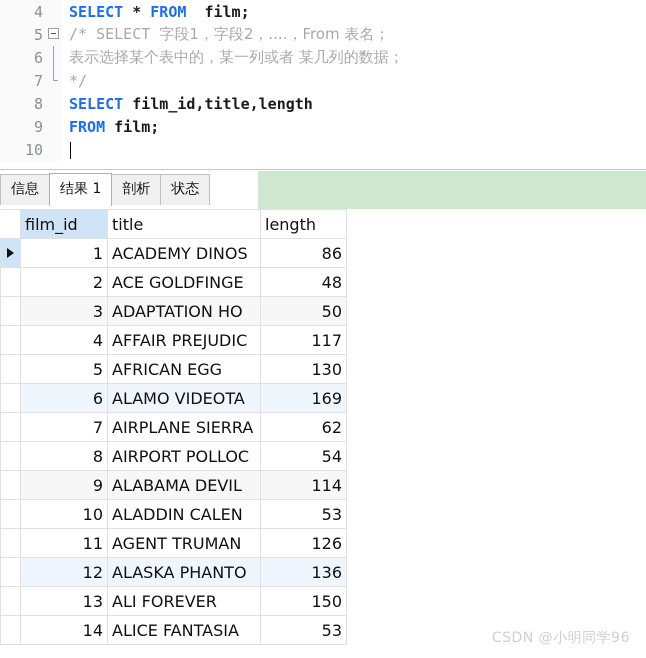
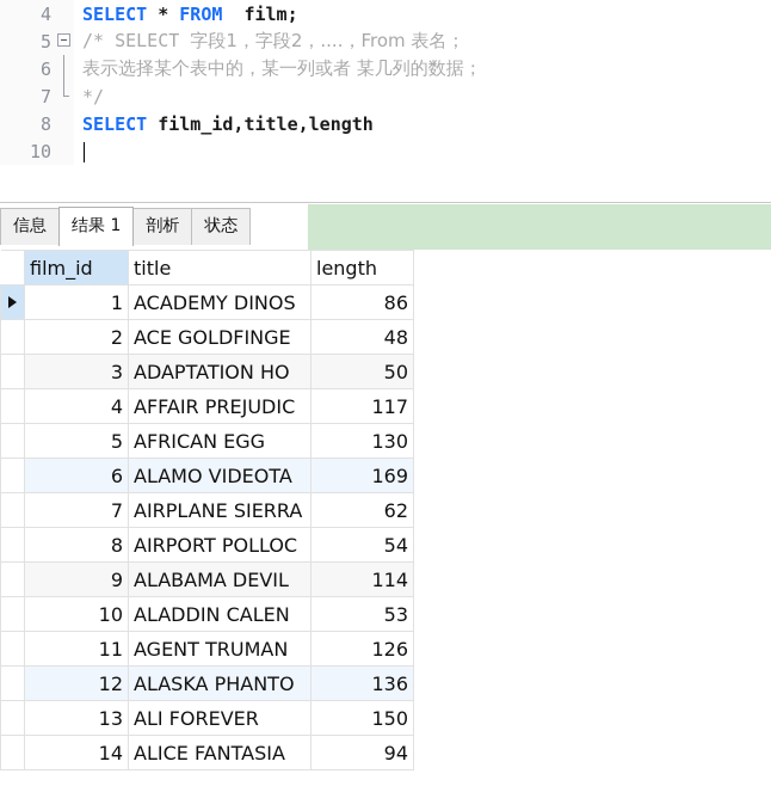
  4
  SELECT * FROM film;
  5
  /* SELECT 字段1，字段2，....，From 表名；
  6
  表示选择某个表中的，某一列或者 某几列的数据；
  7
  */
  8
  SELECT film_id,title,length
- 9
- FROM film;
  10
  信息
  结果 1
  剖析
  状态
  	film_id	title	length
  	1	ACADEMY DINOS	86
  	2	ACE GOLDFINGE	48
  	3	ADAPTATION HO	50
  	4	AFFAIR PREJUDIC	117
  	5	AFRICAN EGG	130
  	6	ALAMO VIDEOTA	169
  	7	AIRPLANE SIERRA	62
  	8	AIRPORT POLLOC	54
  	9	ALABAMA DEVIL	114
  	10	ALADDIN CALEN	53
  	11	AGENT TRUMAN	126
  	12	ALASKA PHANTO	136
  	13	ALI FOREVER	150
- 	14	ALICE FANTASIA	53
+ 	14	ALICE FANTASIA	94
- CSDN @小明同学96
